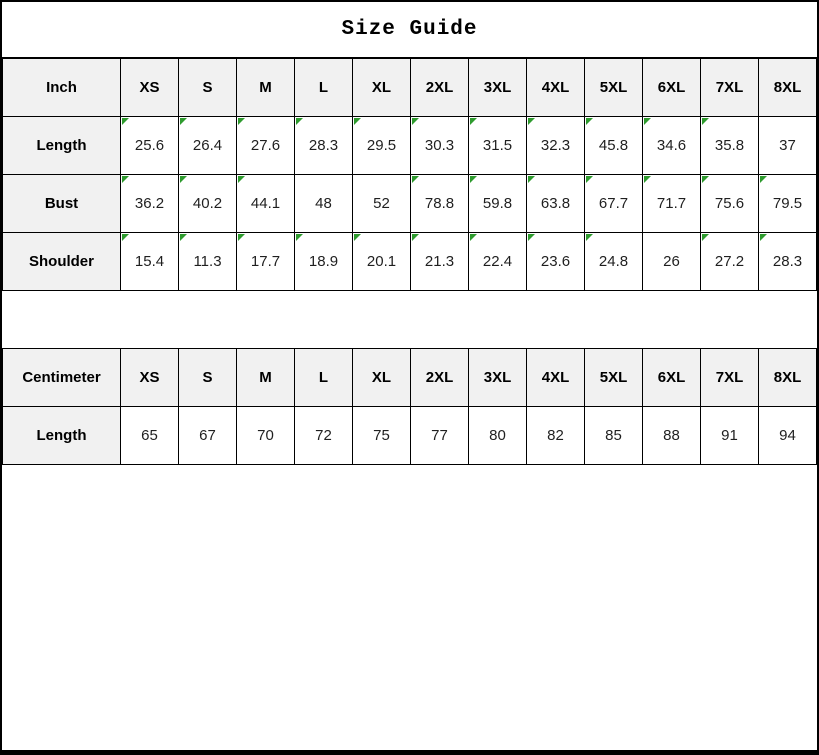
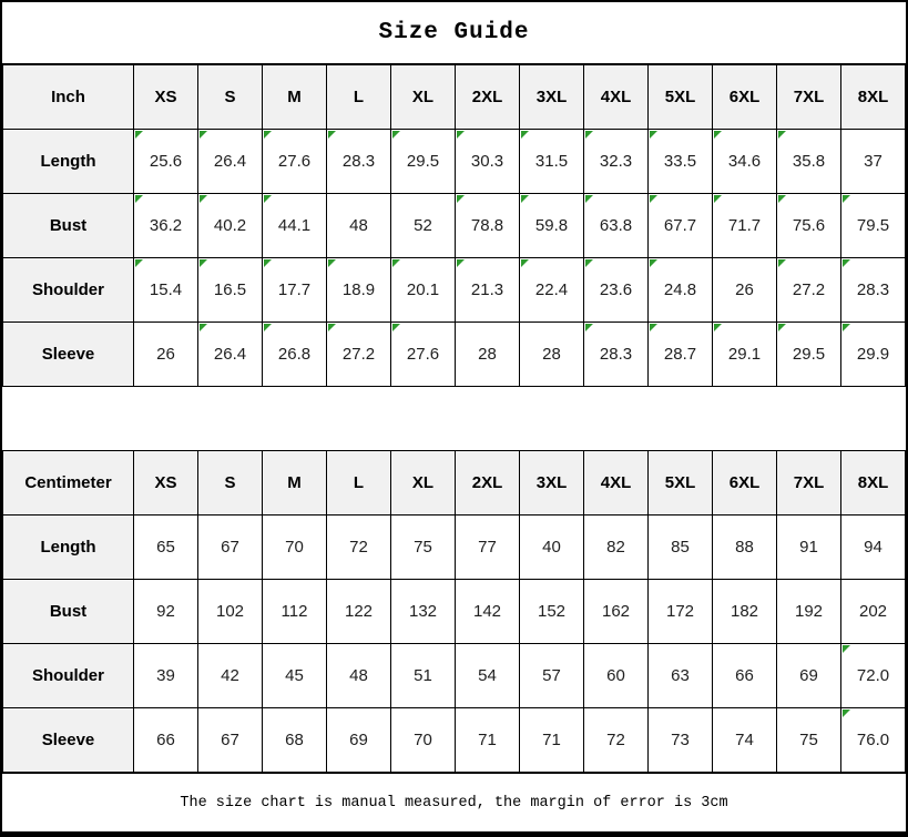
  Size Guide
  Inch	XS	S	M	L	XL	2XL	3XL	4XL	5XL	6XL	7XL	8XL
- Length	25.6	26.4	27.6	28.3	29.5	30.3	31.5	32.3	45.8	34.6	35.8	37
+ Length	25.6	26.4	27.6	28.3	29.5	30.3	31.5	32.3	33.5	34.6	35.8	37
  Bust	36.2	40.2	44.1	48	52	78.8	59.8	63.8	67.7	71.7	75.6	79.5
- Shoulder	15.4	11.3	17.7	18.9	20.1	21.3	22.4	23.6	24.8	26	27.2	28.3
+ Shoulder	15.4	16.5	17.7	18.9	20.1	21.3	22.4	23.6	24.8	26	27.2	28.3
+ Sleeve	26	26.4	26.8	27.2	27.6	28	28	28.3	28.7	29.1	29.5	29.9
  Centimeter	XS	S	M	L	XL	2XL	3XL	4XL	5XL	6XL	7XL	8XL
- Length	65	67	70	72	75	77	80	82	85	88	91	94
+ Length	65	67	70	72	75	77	40	82	85	88	91	94
+ Bust	92	102	112	122	132	142	152	162	172	182	192	202
+ Shoulder	39	42	45	48	51	54	57	60	63	66	69	72.0
+ Sleeve	66	67	68	69	70	71	71	72	73	74	75	76.0
+ The size chart is manual measured, the margin of error is 3cm
